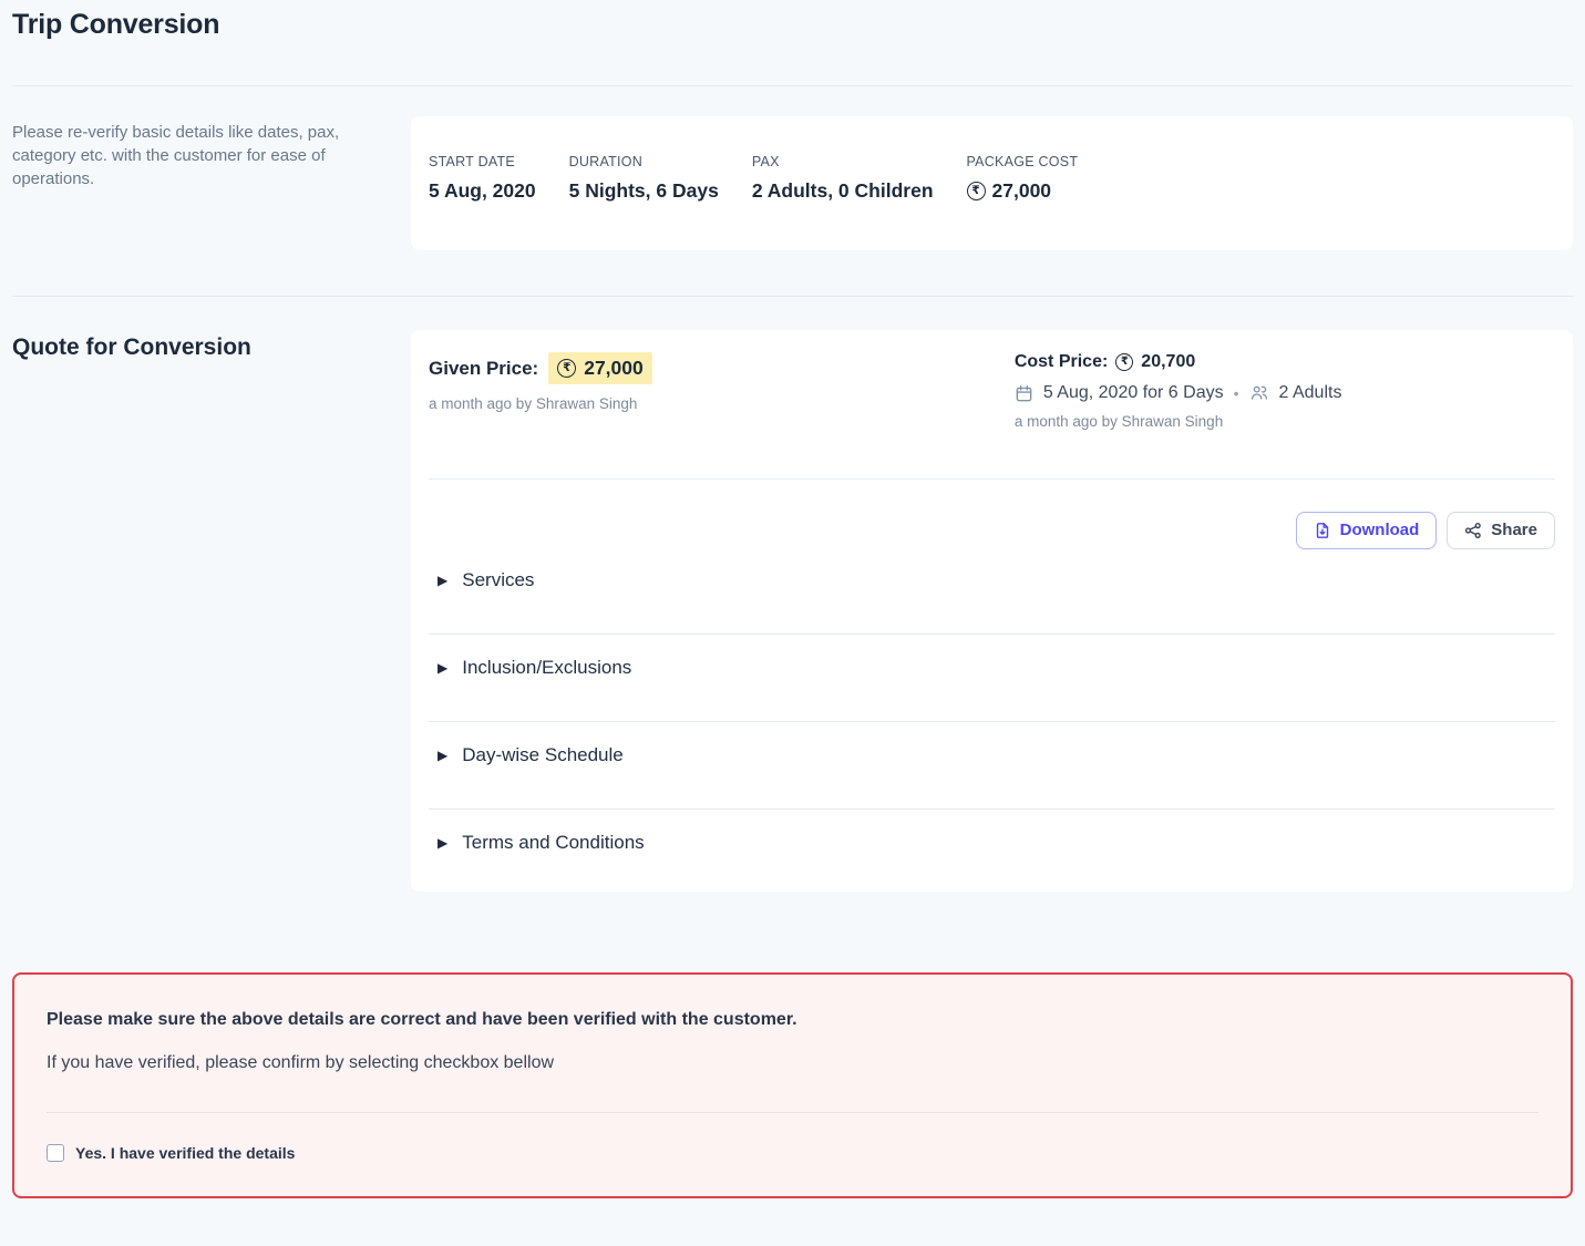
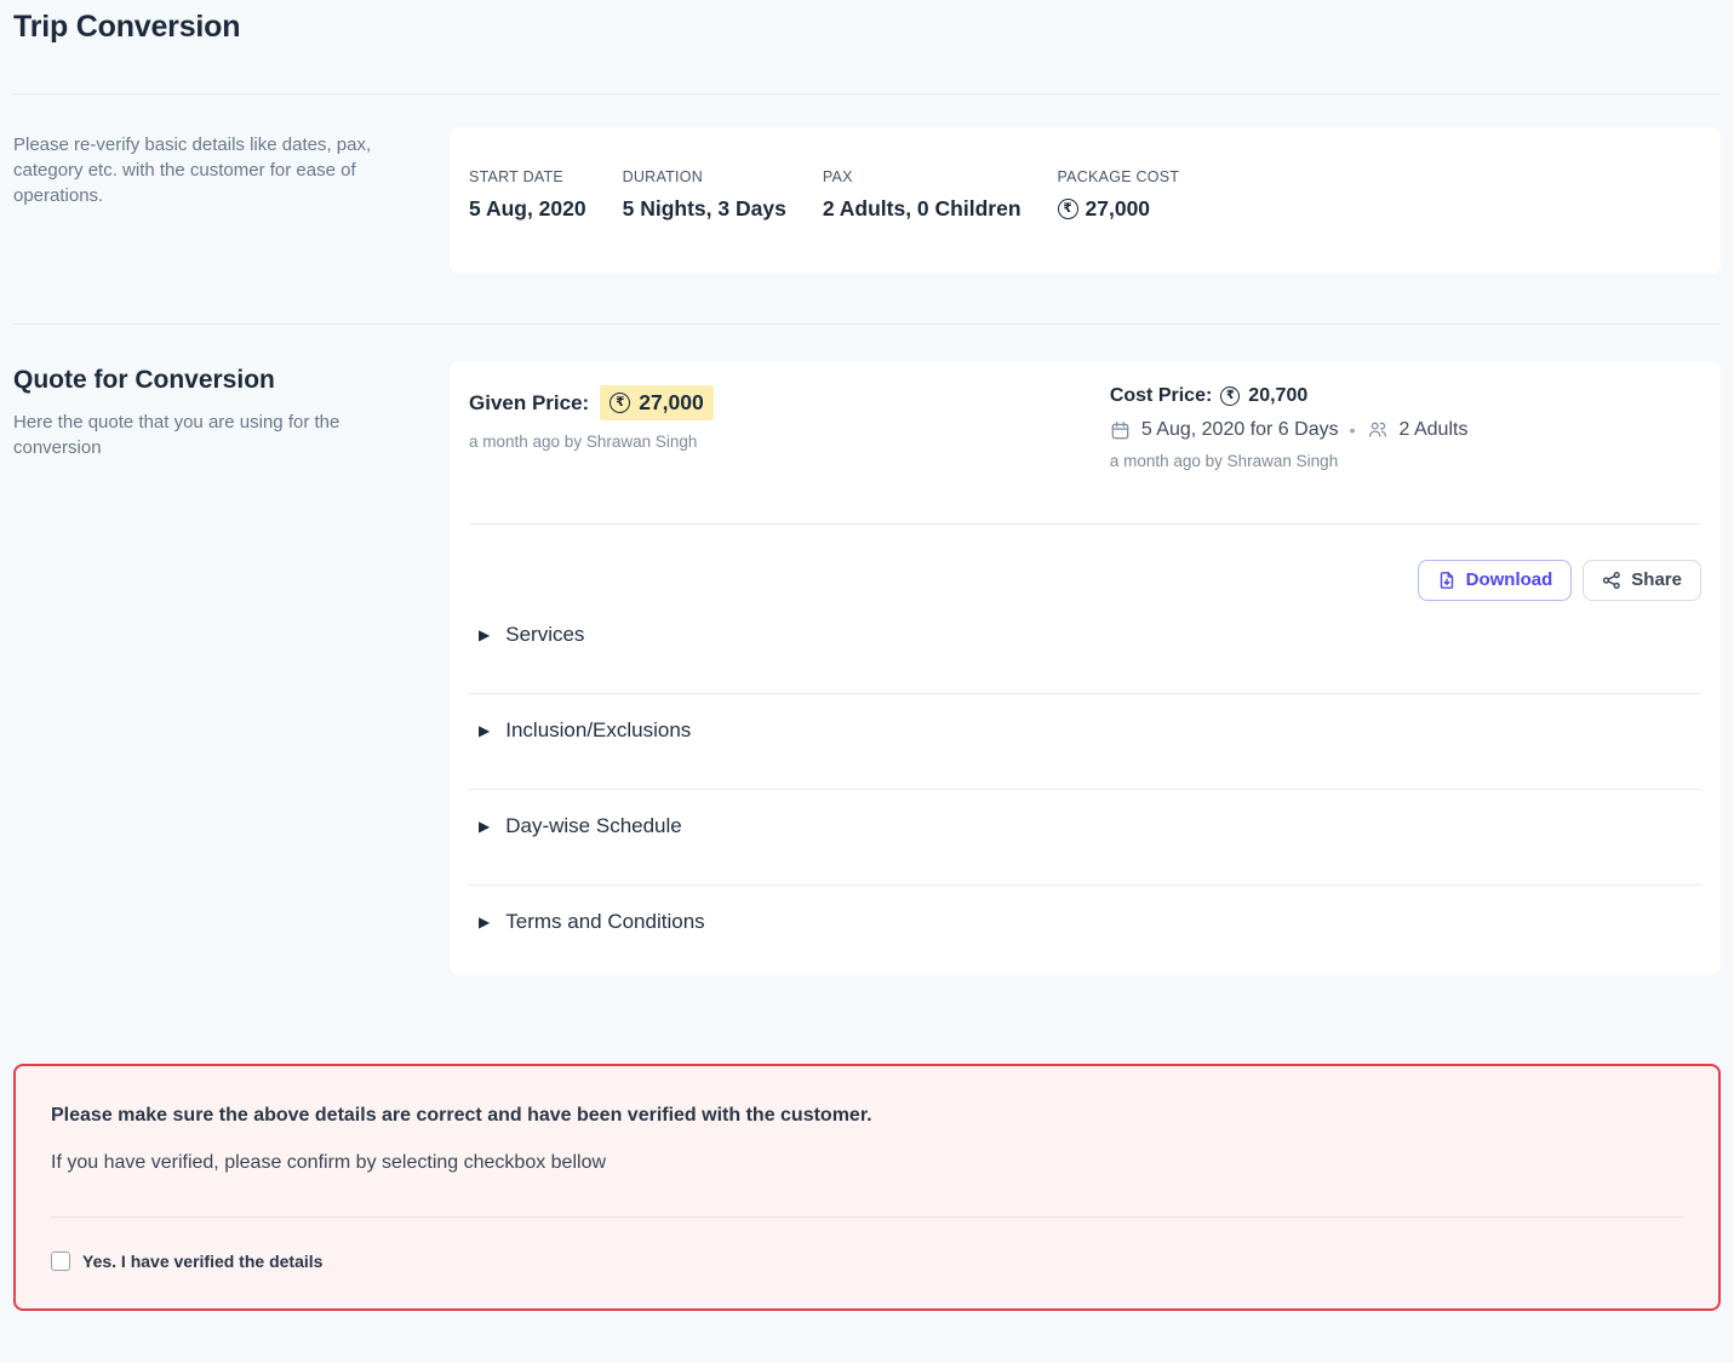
  Trip Conversion
  Please re-verify basic details like dates, pax, category etc. with the customer for ease of operations.
  START DATE
  5 Aug, 2020
  DURATION
- 5 Nights, 6 Days
+ 5 Nights, 3 Days
  PAX
  2 Adults, 0 Children
  PACKAGE COST
  ₹
  27,000
  Quote for Conversion
+ Here the quote that you are using for the conversion
  Given Price:
  ₹
  27,000
  a month ago by Shrawan Singh
  Cost Price:
  ₹
  20,700
  5 Aug, 2020 for 6 Days
  •
  2 Adults
  a month ago by Shrawan Singh
  Download
  Share
  ▶
  Services
  ▶
  Inclusion/Exclusions
  ▶
  Day-wise Schedule
  ▶
  Terms and Conditions
  Please make sure the above details are correct and have been verified with the customer.
  If you have verified, please confirm by selecting checkbox bellow
  Yes. I have verified the details
